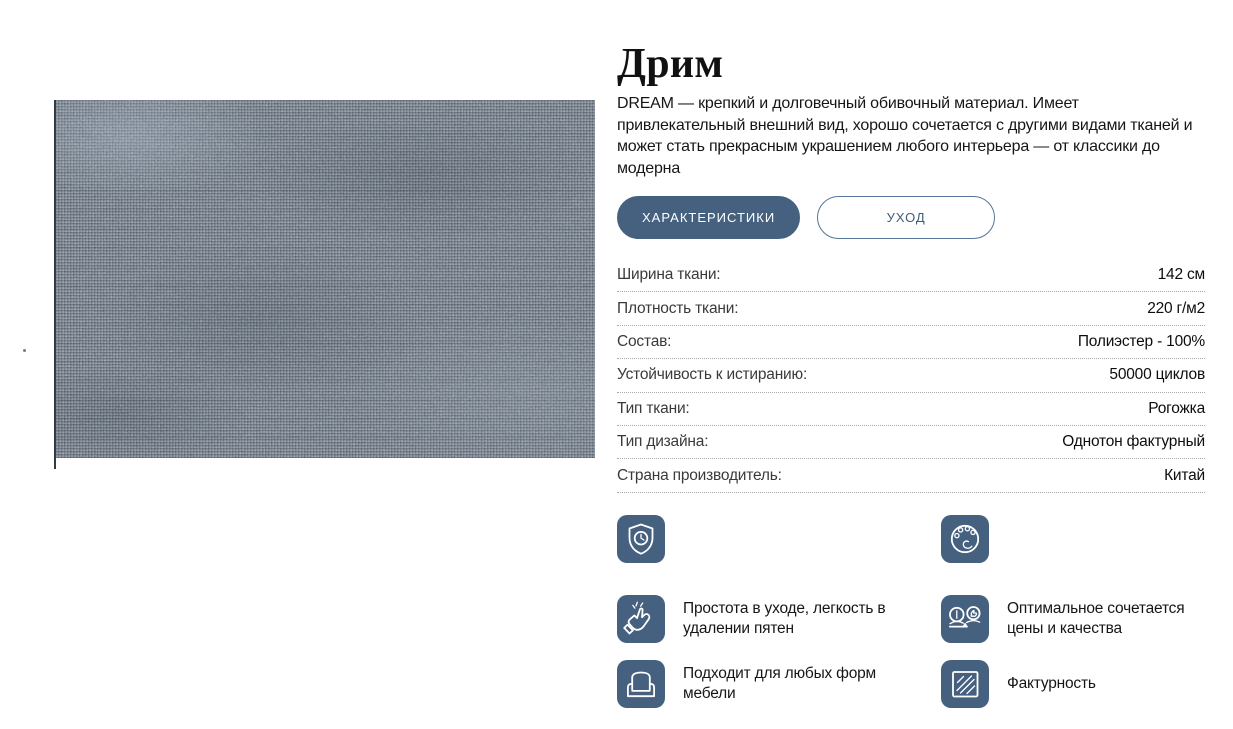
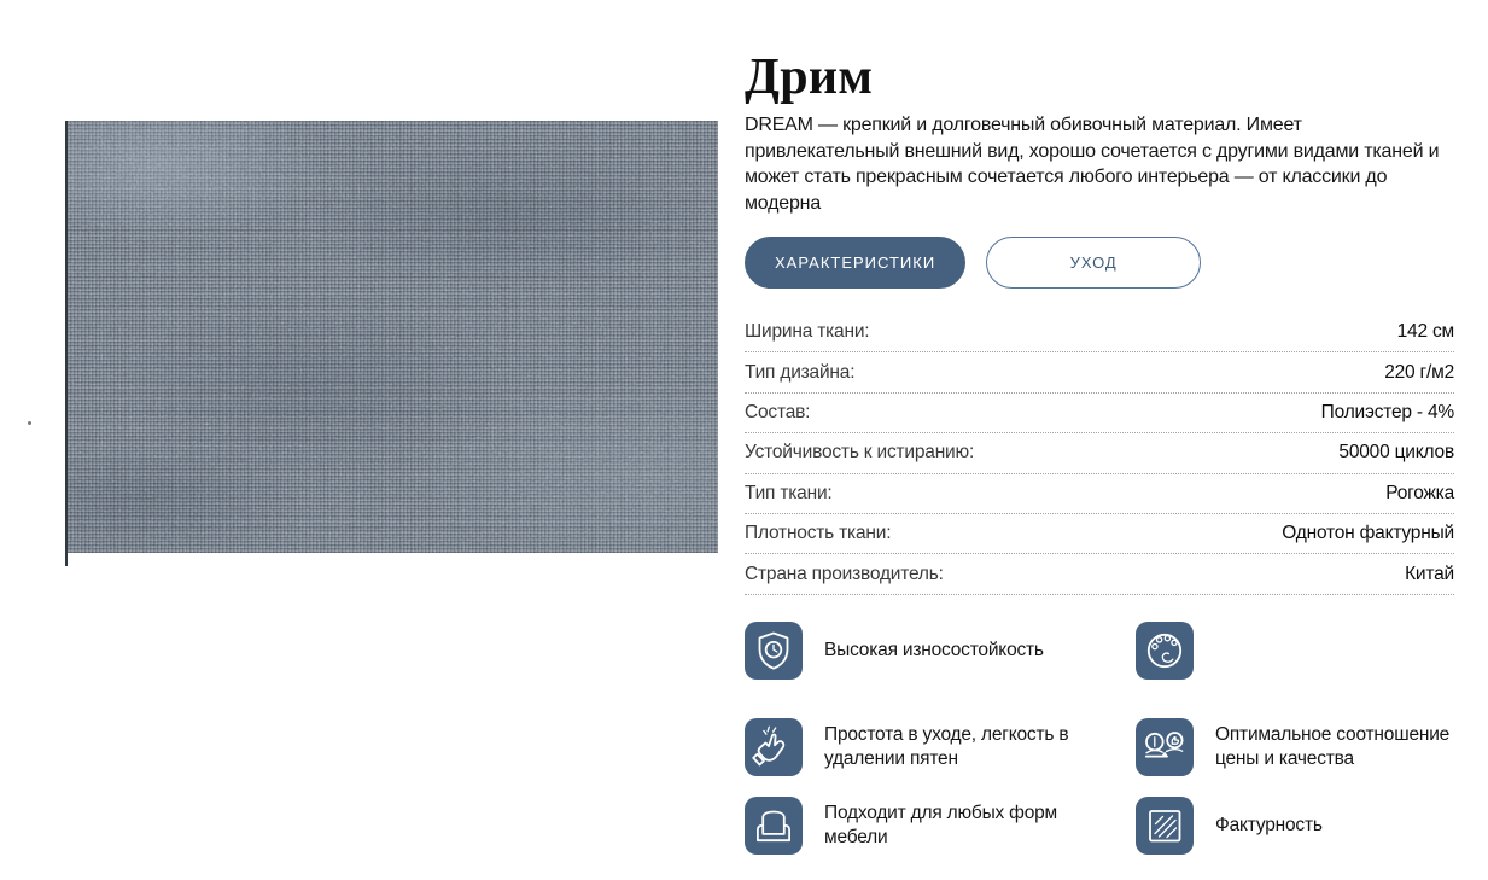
  Дрим
- DREAM — крепкий и долговечный обивочный материал. Имеет привлекательный внешний вид, хорошо сочетается с другими видами тканей и может стать прекрасным украшением любого интерьера — от классики до модерна
+ DREAM — крепкий и долговечный обивочный материал. Имеет привлекательный внешний вид, хорошо сочетается с другими видами тканей и может стать прекрасным сочетается любого интерьера — от классики до модерна
  ХАРАКТЕРИСТИКИ
  УХОД
  Ширина ткани:
  142 см
- Плотность ткани:
+ Тип дизайна:
  220 г/м2
  Состав:
- Полиэстер - 100%
+ Полиэстер - 4%
  Устойчивость к истиранию:
  50000 циклов
  Тип ткани:
  Рогожка
- Тип дизайна:
+ Плотность ткани:
  Однотон фактурный
  Страна производитель:
  Китай
+ Высокая износостойкость
  Простота в уходе, легкость в удалении пятен
- Оптимальное сочетается цены и качества
+ Оптимальное соотношение цены и качества
  Подходит для любых форм мебели
  Фактурность
